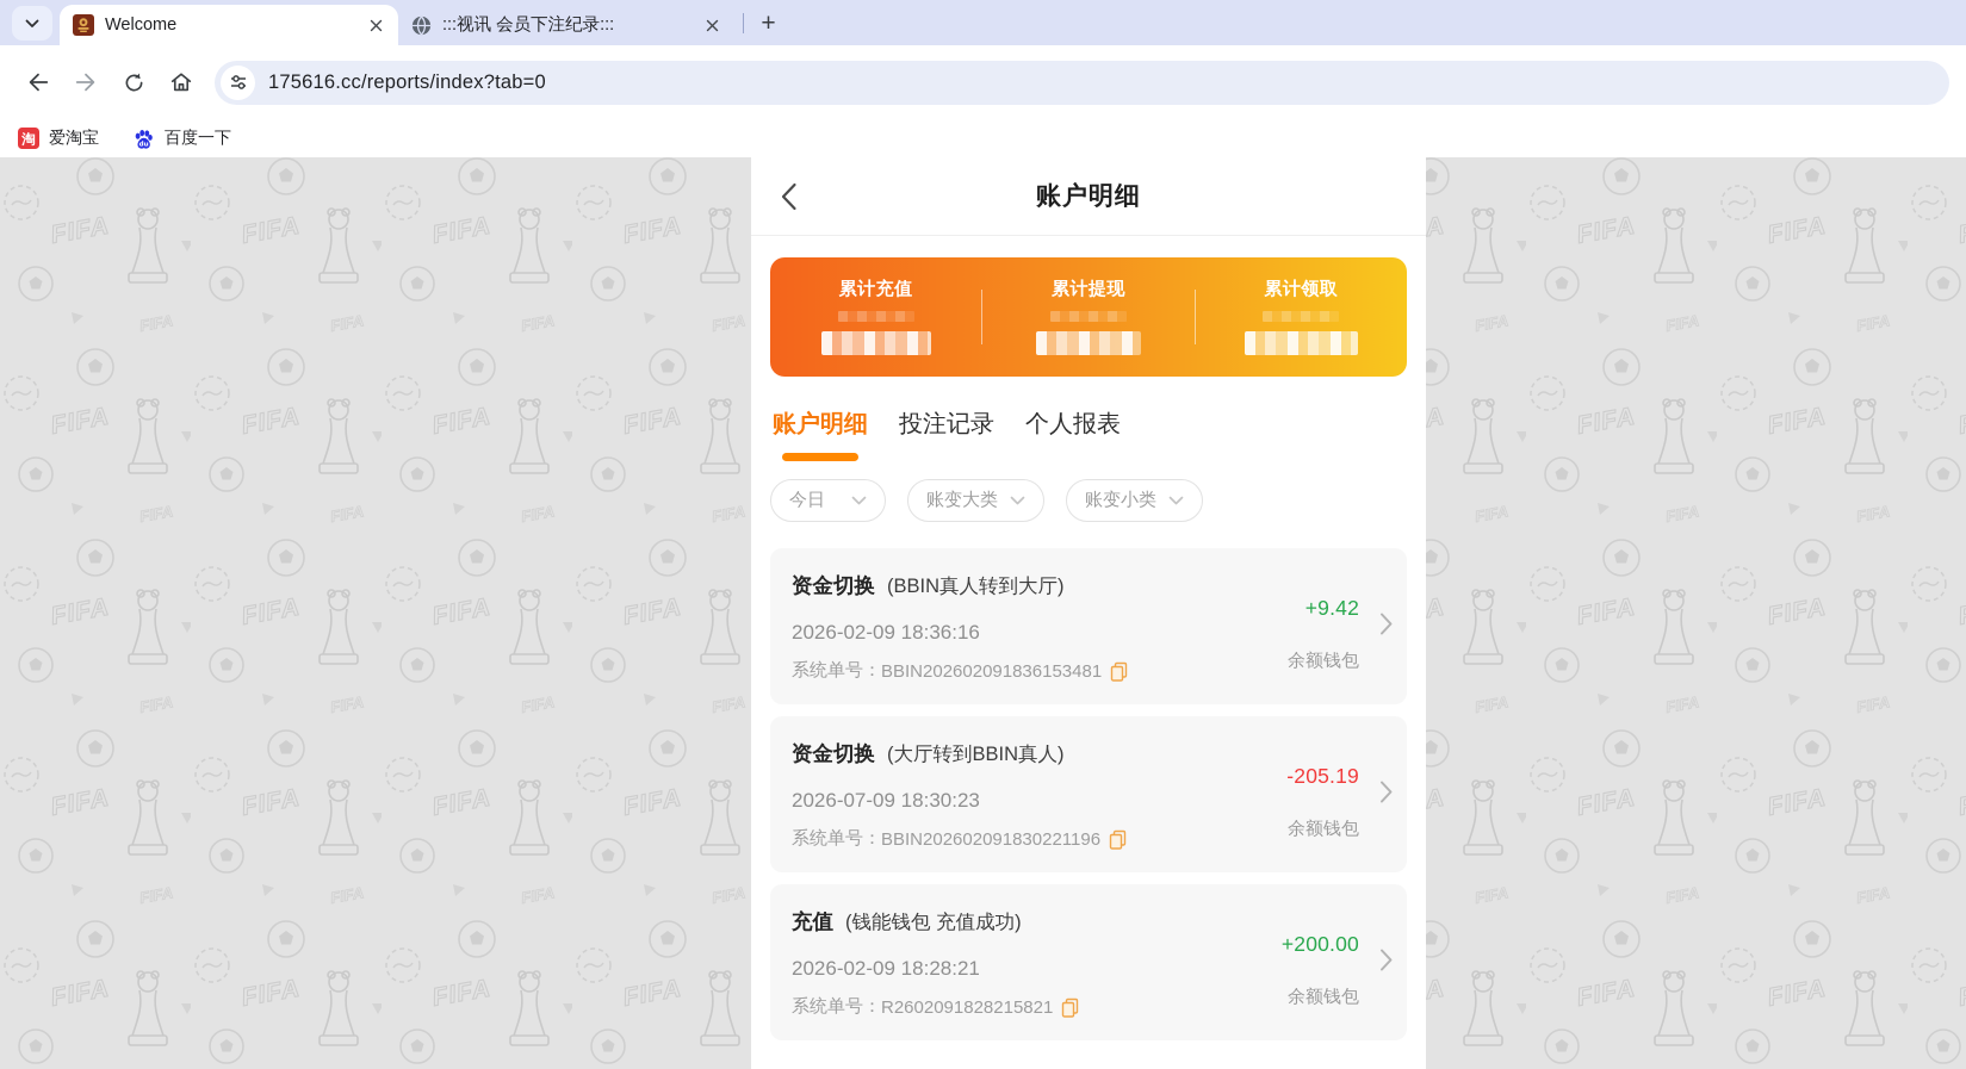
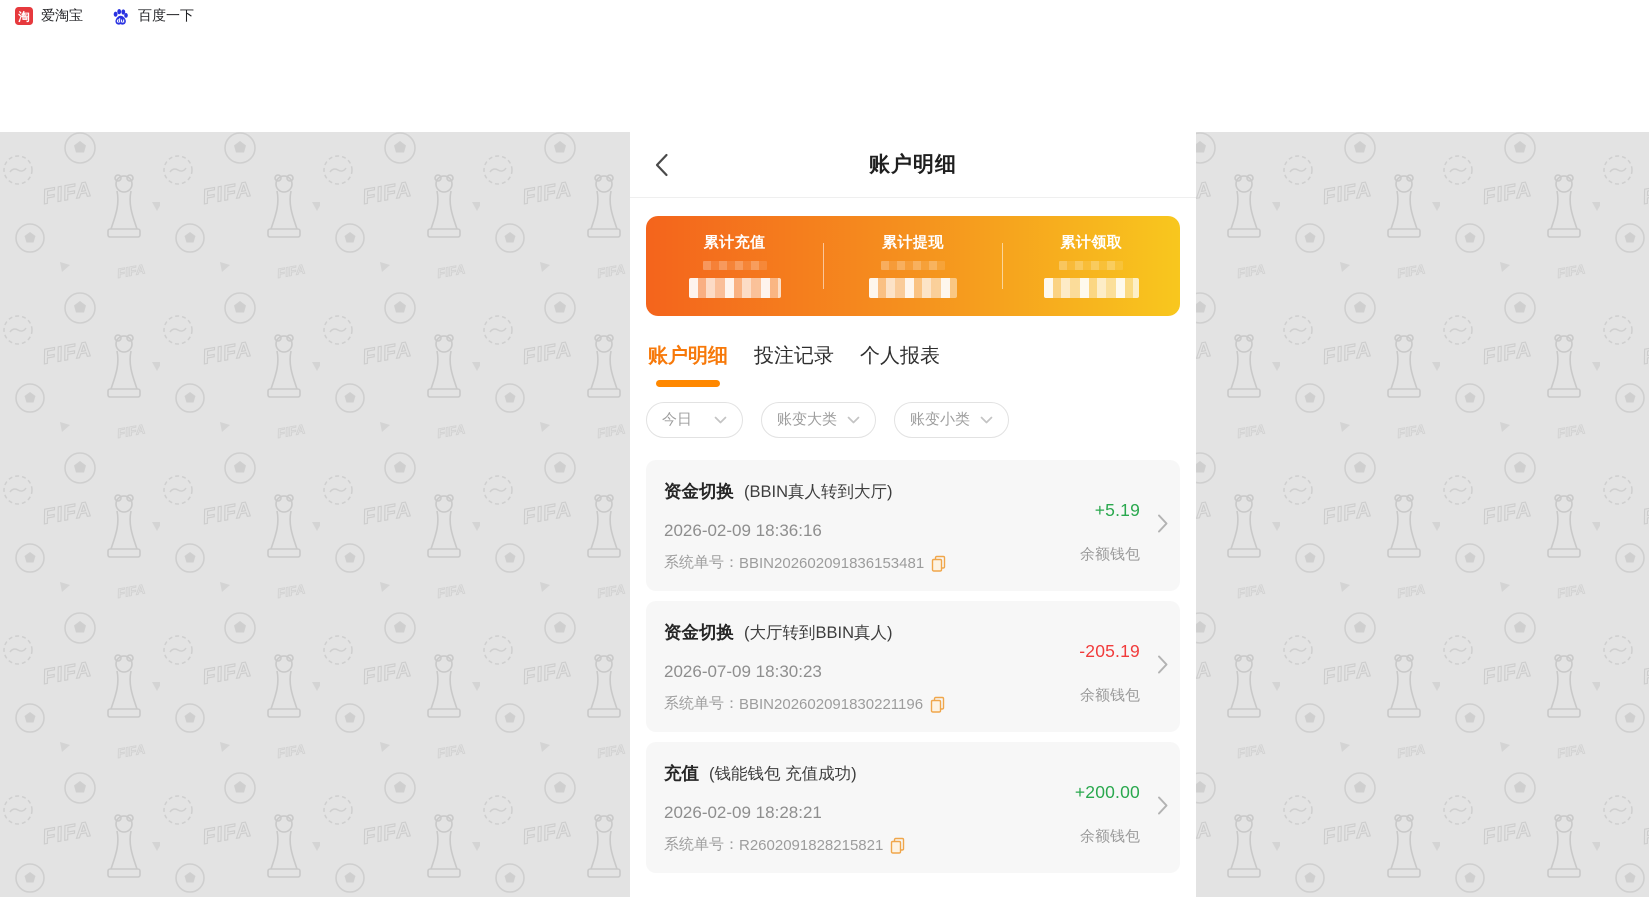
- Welcome
- :::视讯 会员下注纪录:::
- +
- 175616.cc/reports/index?tab=0
  淘
  爱淘宝
  百度一下
  账户明细
  累计充值
  累计提现
  累计领取
  账户明细
  投注记录
  个人报表
  今日
  账变大类
  账变小类
  资金切换
  (BBIN真人转到大厅)
  2026-02-09 18:36:16
  系统单号：
  BBIN202602091836153481
- +9.42
+ +5.19
  余额钱包
  资金切换
  (大厅转到BBIN真人)
  2026-07-09 18:30:23
  系统单号：
  BBIN202602091830221196
  -205.19
  余额钱包
  充值
  (钱能钱包 充值成功)
  2026-02-09 18:28:21
  系统单号：
  R2602091828215821
  +200.00
  余额钱包
